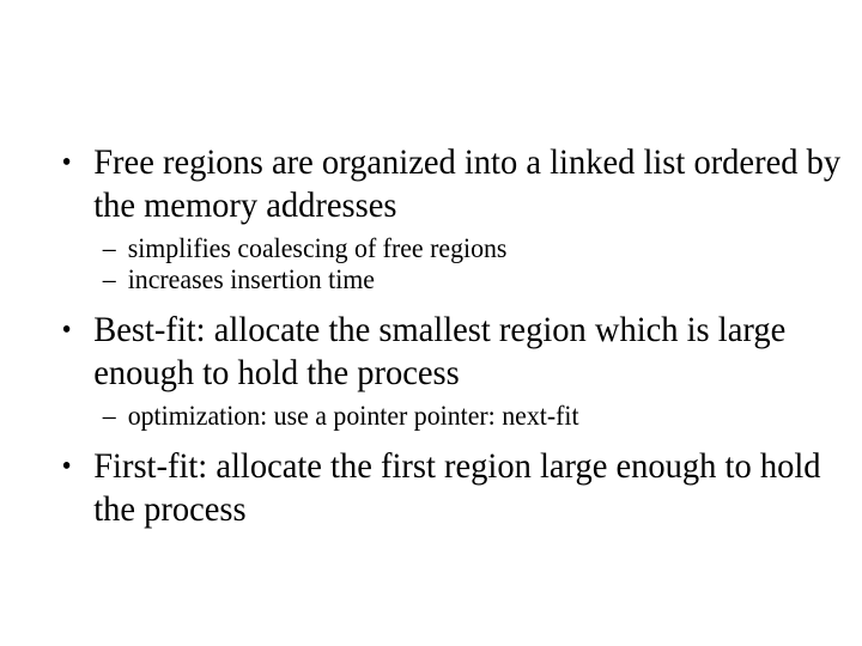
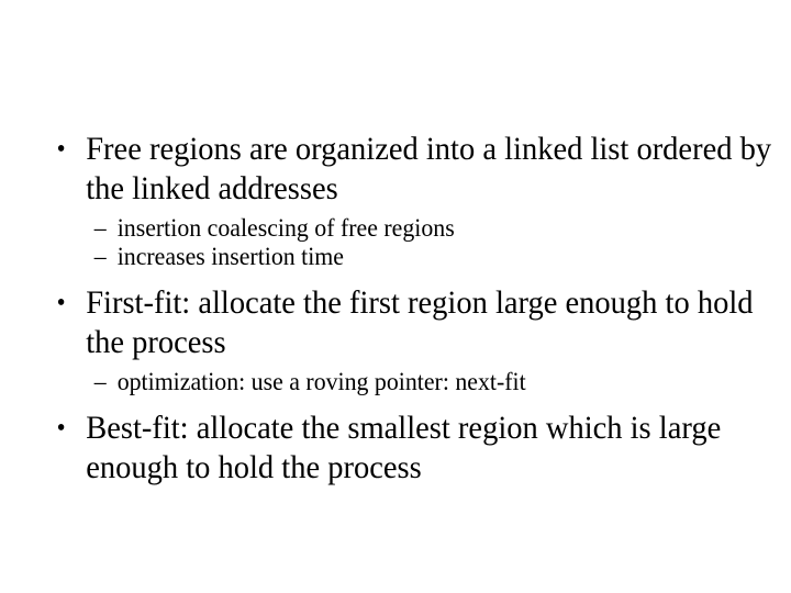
  •
- Free regions are organized into a linked list ordered by the memory addresses
+ Free regions are organized into a linked list ordered by the linked addresses
  –
- simplifies coalescing of free regions
+ insertion coalescing of free regions
  –
  increases insertion time
  •
- Best-fit: allocate the smallest region which is large enough to hold the process
+ First-fit: allocate the first region large enough to hold the process
  –
- optimization: use a pointer pointer: next-fit
+ optimization: use a roving pointer: next-fit
  •
- First-fit: allocate the first region large enough to hold the process
+ Best-fit: allocate the smallest region which is large enough to hold the process
